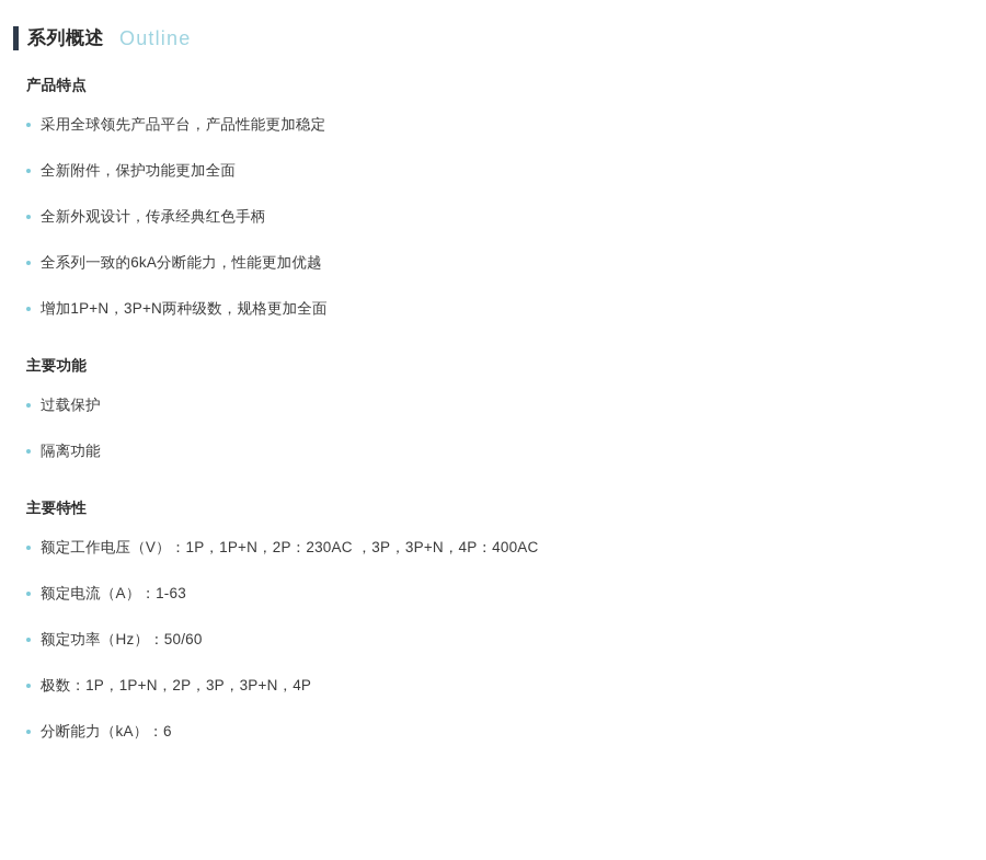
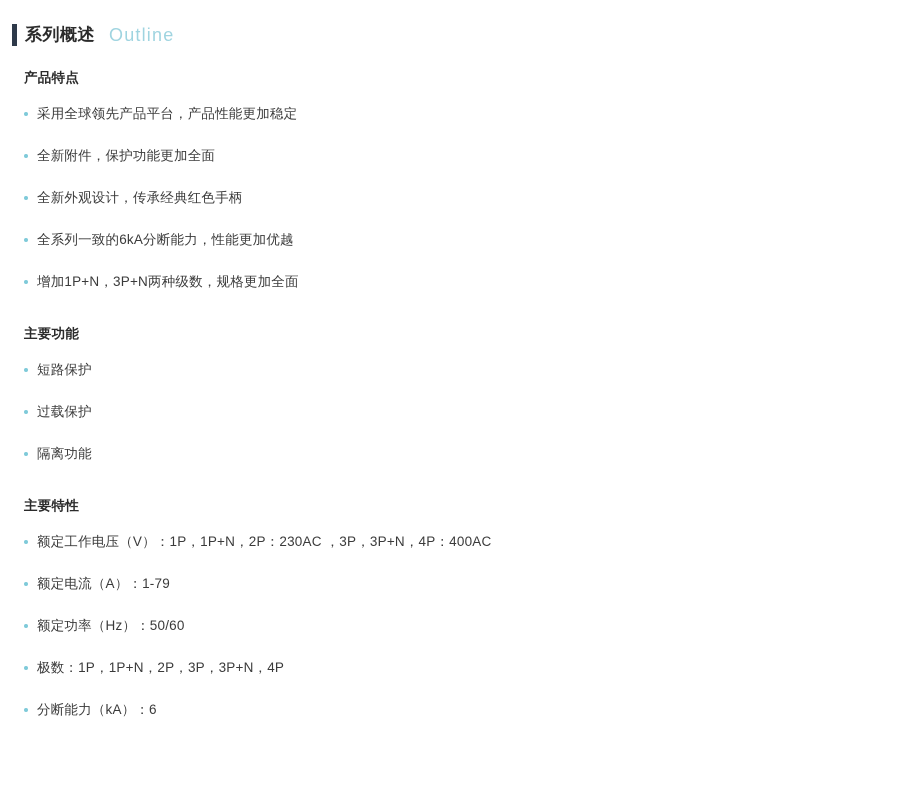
  系列概述
  Outline
  产品特点
  采用全球领先产品平台，产品性能更加稳定
  全新附件，保护功能更加全面
  全新外观设计，传承经典红色手柄
  全系列一致的6kA分断能力，性能更加优越
  增加1P+N，3P+N两种级数，规格更加全面
  主要功能
+ 短路保护
  过载保护
  隔离功能
  主要特性
  额定工作电压（V）：1P，1P+N，2P：230AC ，3P，3P+N，4P：400AC
- 额定电流（A）：1-63
+ 额定电流（A）：1-79
  额定功率（Hz）：50/60
  极数：1P，1P+N，2P，3P，3P+N，4P
  分断能力（kA）：6
